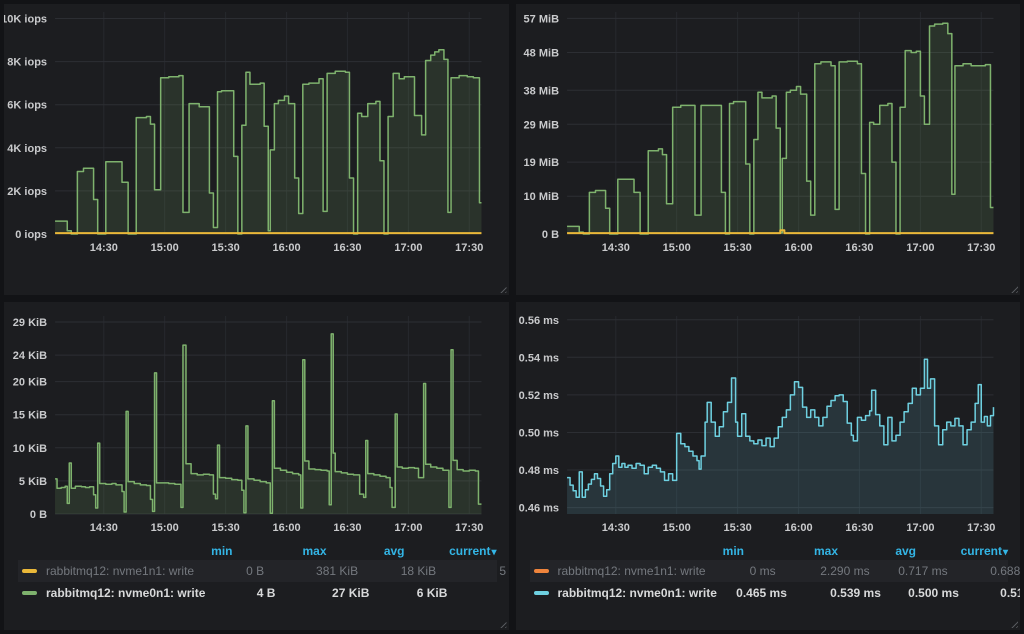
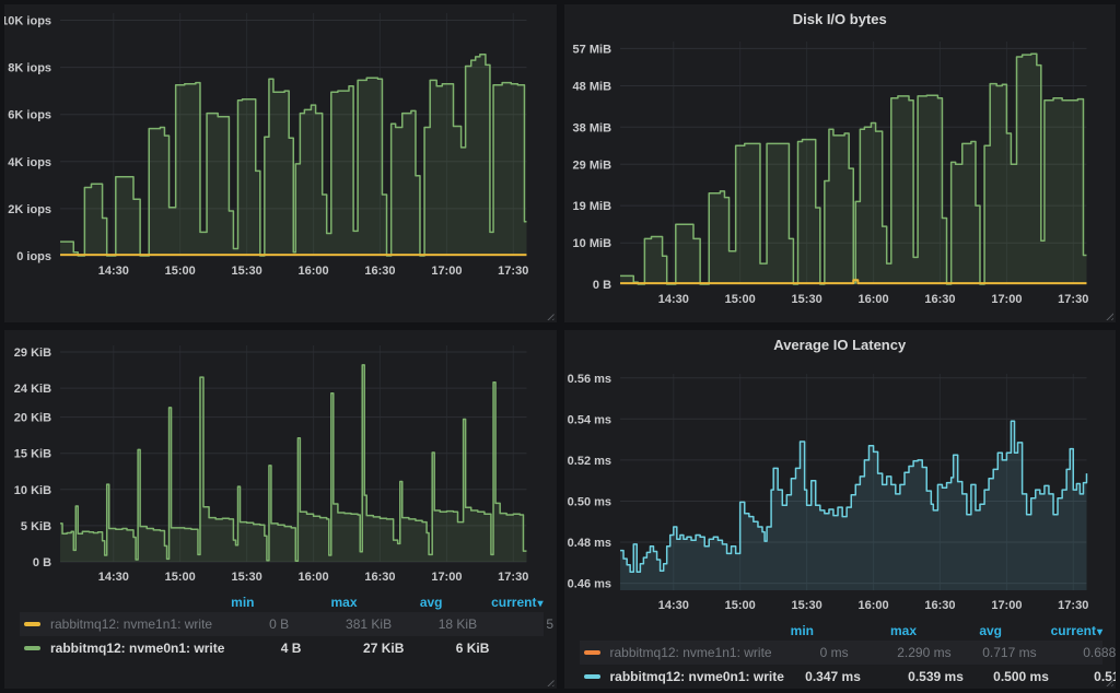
  0 iops
  2K iops
  4K iops
  6K iops
  8K iops
  10K iops
  14:30
  15:00
  15:30
  16:00
  16:30
  17:00
  17:30
+ Disk I/O bytes
  0 B
  10 MiB
  19 MiB
  29 MiB
  38 MiB
  48 MiB
  57 MiB
  14:30
  15:00
  15:30
  16:00
  16:30
  17:00
  17:30
  0 B
  5 KiB
  10 KiB
  15 KiB
  20 KiB
  24 KiB
  29 KiB
  14:30
  15:00
  15:30
  16:00
  16:30
  17:00
  17:30
  min
  max
  avg
  current▾
  rabbitmq12: nvme1n1: write
  0 B
  381 KiB
  18 KiB
  rabbitmq12: nvme0n1: write
  4 B
  27 KiB
  6 KiB
+ Average IO Latency
  0.46 ms
  0.48 ms
  0.50 ms
  0.52 ms
  0.54 ms
  0.56 ms
  14:30
  15:00
  15:30
  16:00
  16:30
  17:00
  17:30
  min
  max
  avg
  current▾
  rabbitmq12: nvme1n1: write
  0 ms
  2.290 ms
  0.717 ms
  0.688
  rabbitmq12: nvme0n1: write
- 0.465 ms
+ 0.347 ms
  0.539 ms
  0.500 ms
